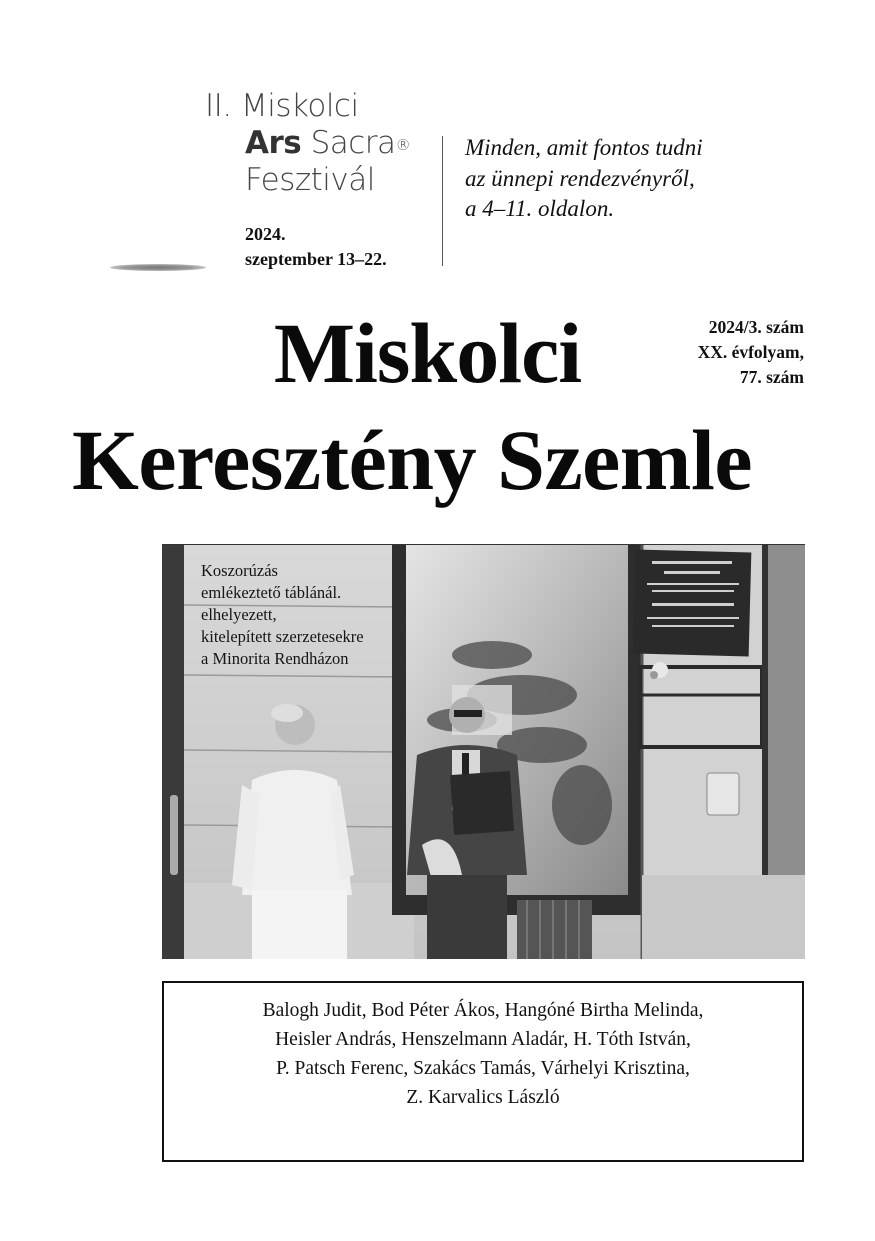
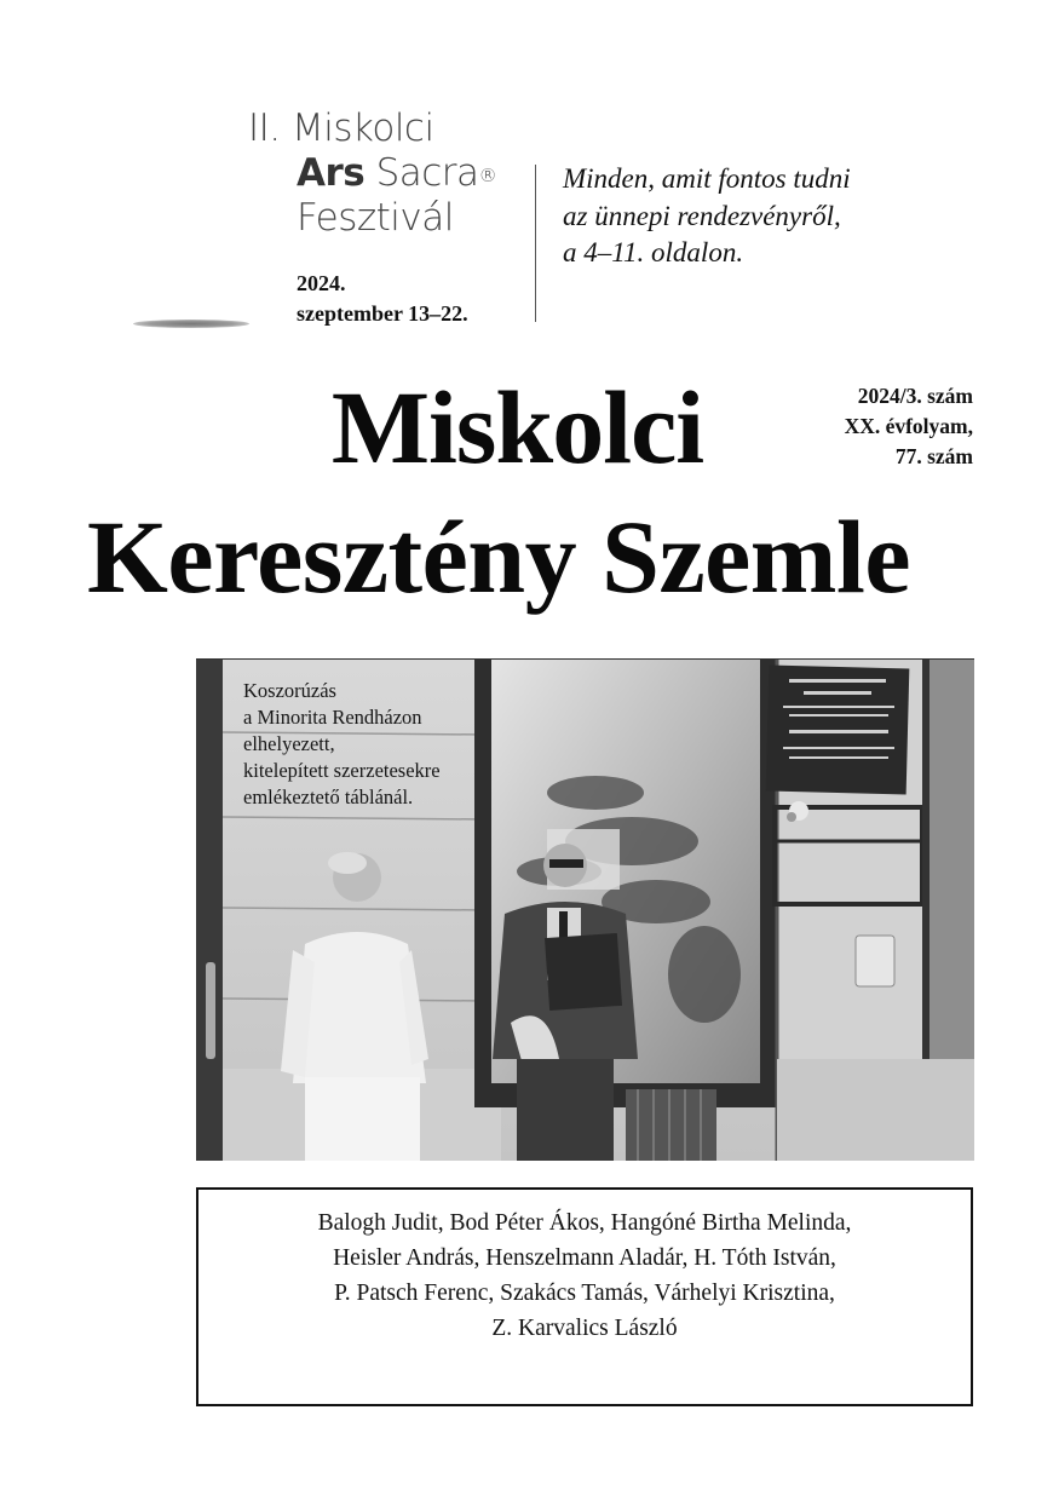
  II. Miskolci
  Ars Sacra®
  Fesztivál
  2024.
  szeptember 13–22.
  Minden, amit fontos tudni
  az ünnepi rendezvényről,
  a 4–11. oldalon.
  Miskolci
  Keresztény Szemle
  2024/3. szám
  XX. évfolyam,
  77. szám
  Koszorúzás
- emlékeztető táblánál.
+ a Minorita Rendházon
  elhelyezett,
  kitelepített szerzetesekre
- a Minorita Rendházon
+ emlékeztető táblánál.
  Balogh Judit, Bod Péter Ákos, Hangóné Birtha Melinda,
  Heisler András, Henszelmann Aladár, H. Tóth István,
  P. Patsch Ferenc, Szakács Tamás, Várhelyi Krisztina,
  Z. Karvalics László
